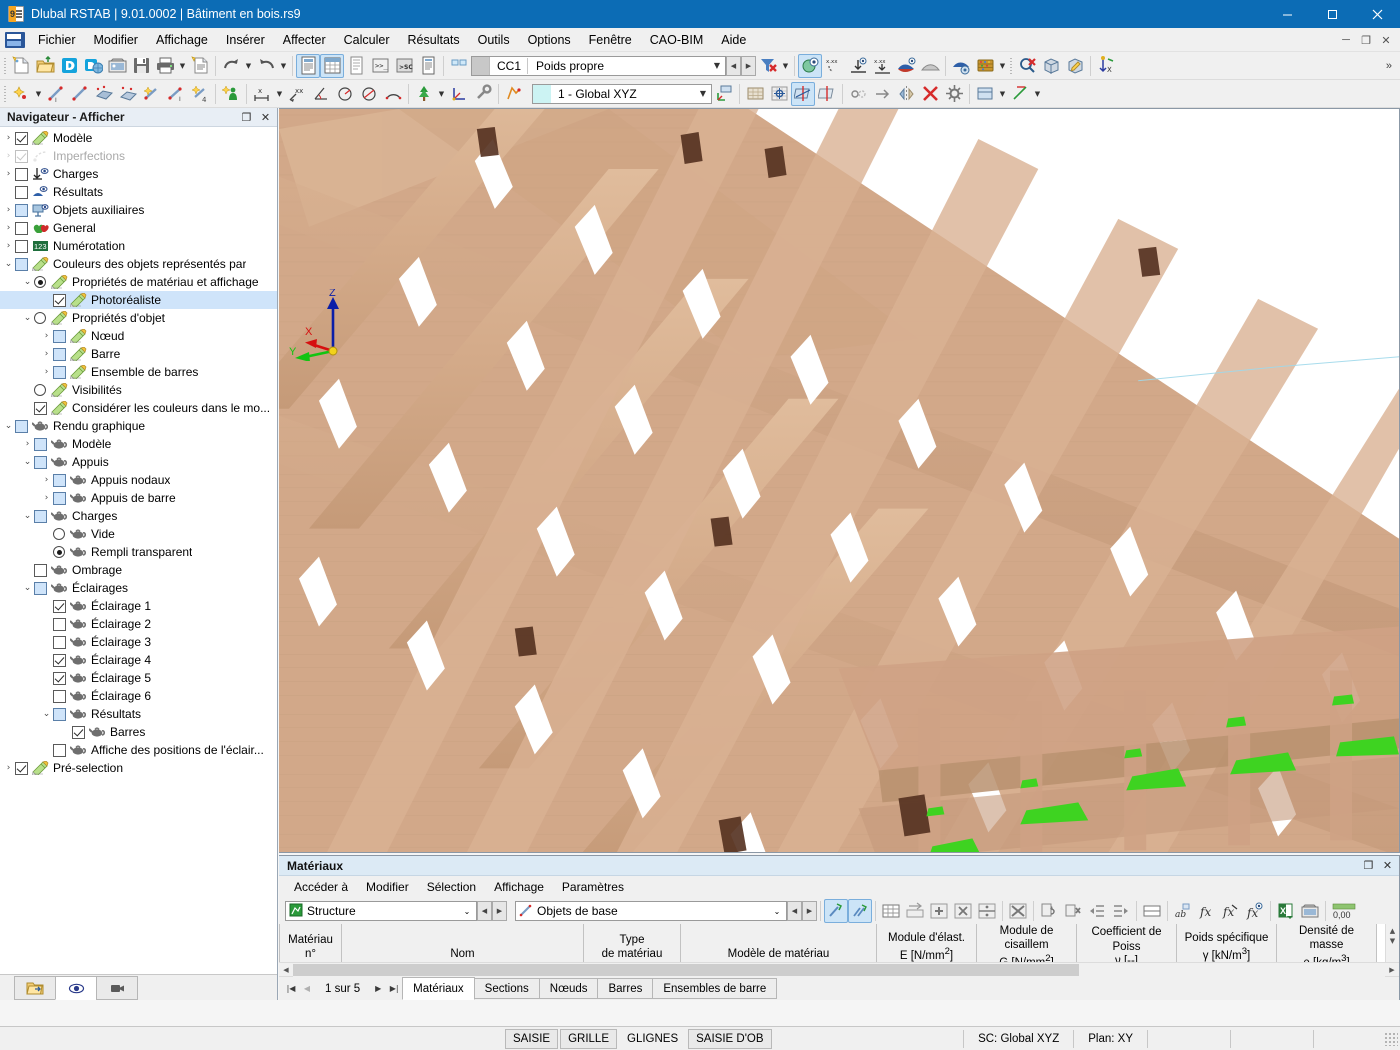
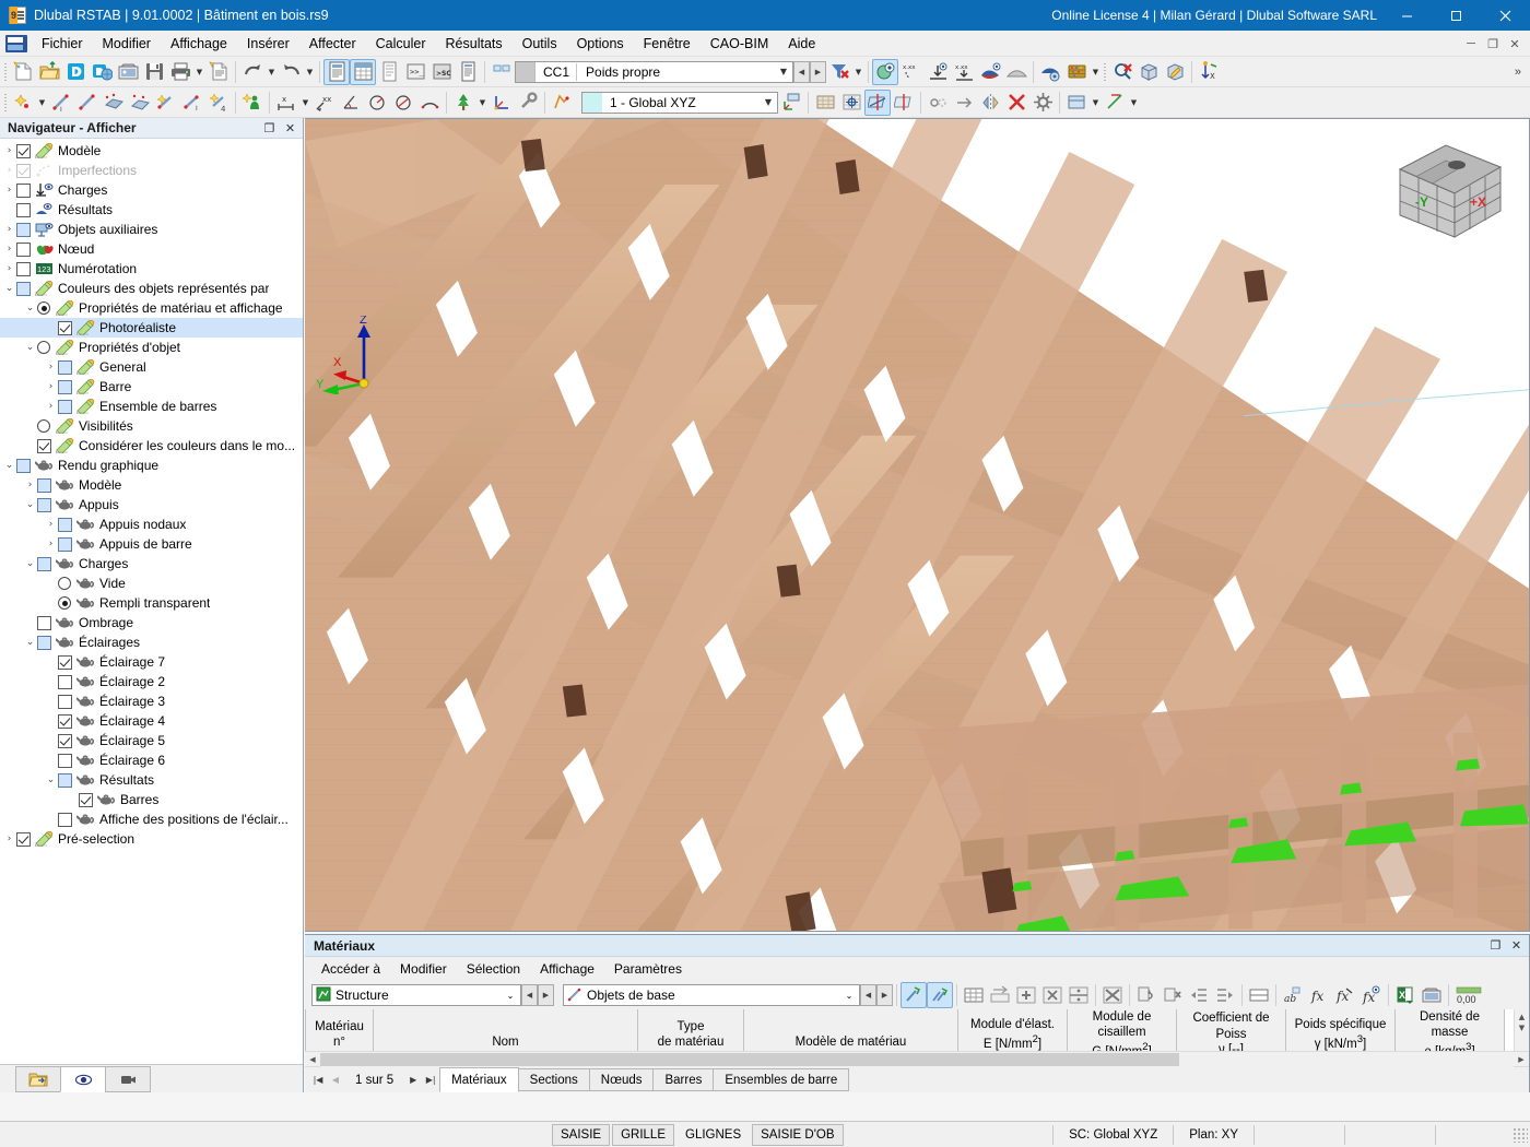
  Dlubal RSTAB | 9.01.0002 | Bâtiment en bois.rs9
+ Online License 4 | Milan Gérard | Dlubal Software SARL
  Fichier
  Modifier
  Affichage
  Insérer
  Affecter
  Calculer
  Résultats
  Outils
  Options
  Fenêtre
  CAO-BIM
  Aide
  ─
  ❐
  ✕
  ▼
  ▼
  ▼
  >>_
  CC1
  Poids propre
  ▼
  ◀
  ▶
  ▼
  ▼
  X
  »
  ▼
  4
  x
  ▼
  xx
  ▼
  1 - Global XYZ
  ▼
  ▼
  ▼
  Navigateur - Afficher
  ❐
  ✕
  ›
  Modèle
  ›
  Imperfections
  ›
  Charges
  Résultats
  ›
  Objets auxiliaires
  ›
- General
+ Nœud
  ›
  123
  Numérotation
  ⌄
  Couleurs des objets représentés par
  ⌄
  Propriétés de matériau et affichage
  Photoréaliste
  ⌄
  Propriétés d'objet
  ›
- Nœud
+ General
  ›
  Barre
  ›
  Ensemble de barres
  Visibilités
  Considérer les couleurs dans le mo...
  ⌄
  Rendu graphique
  ›
  Modèle
  ⌄
  Appuis
  ›
  Appuis nodaux
  ›
  Appuis de barre
  ⌄
  Charges
  Vide
  Rempli transparent
  Ombrage
  ⌄
  Éclairages
- Éclairage 1
+ Éclairage 7
  Éclairage 2
  Éclairage 3
  Éclairage 4
  Éclairage 5
  Éclairage 6
  ⌄
  Résultats
  Barres
  Affiche des positions de l'éclair...
  ›
  Pré-selection
  Z
  X
  Y
+ -Y
+ +X
  Matériaux
  ❐
  ✕
  Accéder à
  Modifier
  Sélection
  Affichage
  Paramètres
  Structure
  ⌄
  ◀
  ▶
  Objets de base
  ⌄
  ◀
  ▶
  ab
  fx
  fx
  fx
  X
  0,00
  Matériaun°	Nom	Typede matériau	Modèle de matériau	Module d'élast.E [N/mm2]	Module de cisaillem2	Coefficient de Poissν [--]	Poids spécifiqueγ [kN/m3]	Densité de masse3
  ▲
  ▼
  ◀
  ▶
  |◀
  ◀
  1 sur 5
  ▶
  ▶|
  Matériaux
  Sections
  Nœuds
  Barres
  Ensembles de barre
  SAISIE
  GRILLE
  GLIGNES
  SAISIE D'OB
  SC: Global XYZ
  Plan: XY
